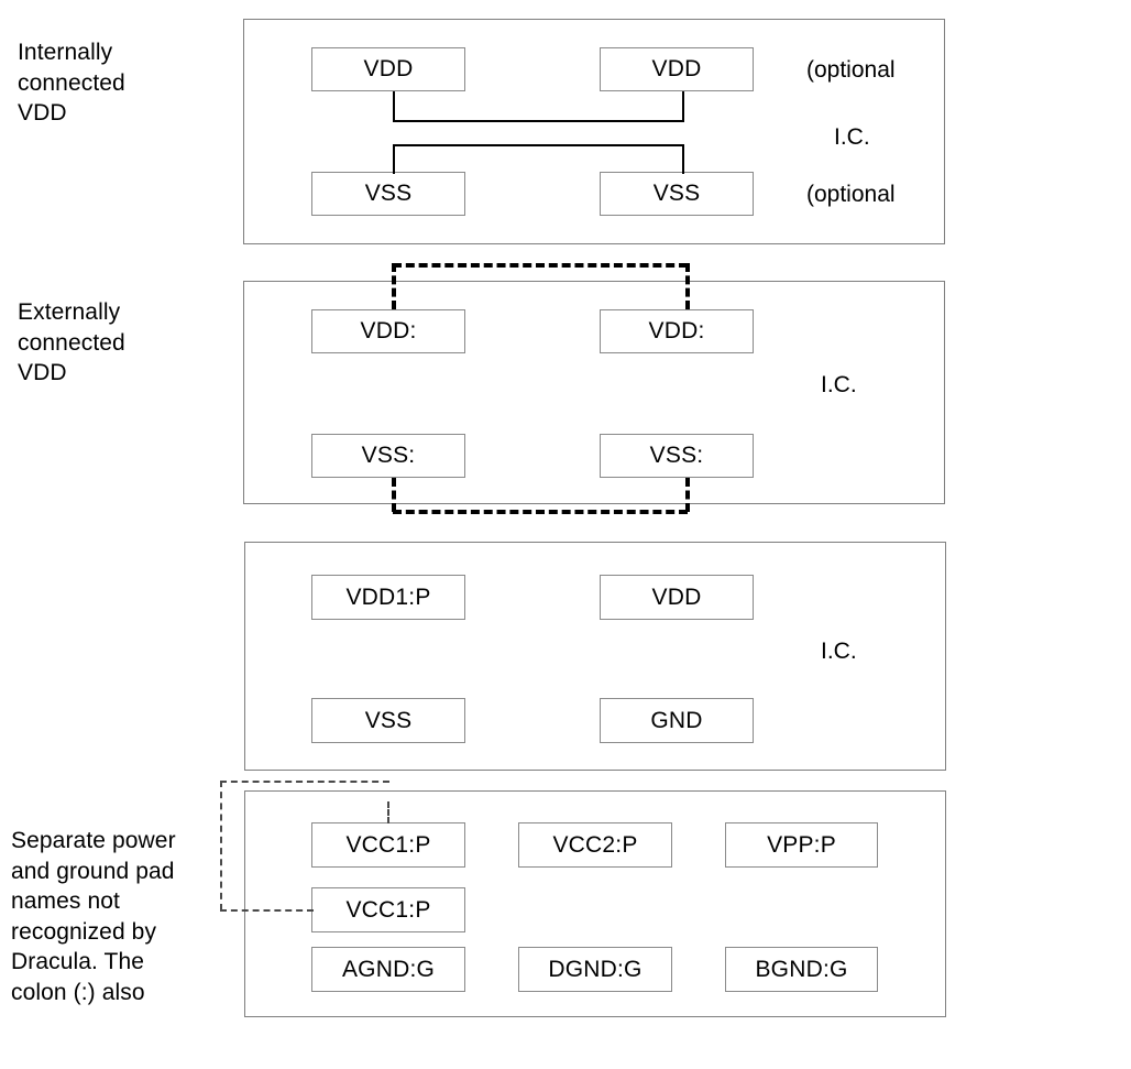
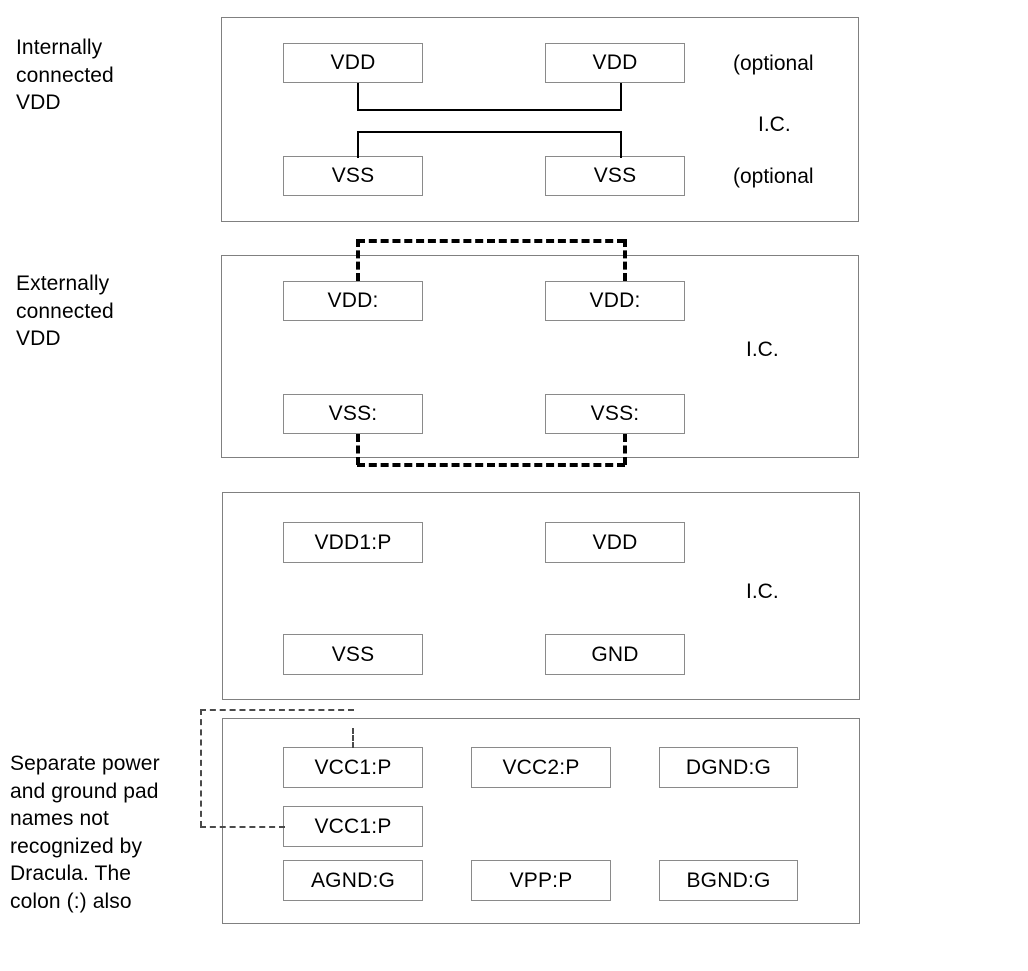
  Internally
  connected
  VDD
  VDD
  VDD
  VSS
  VSS
  (optional
  I.C.
  (optional
  Externally
  connected
  VDD
  VDD:
  VDD:
  VSS:
  VSS:
  I.C.
  VDD1:P
  VDD
  VSS
  GND
  I.C.
  Separate power
  and ground pad
  names not
  recognized by
  Dracula. The
  colon (:) also
  VCC1:P
  VCC2:P
- VPP:P
+ DGND:G
  VCC1:P
  AGND:G
- DGND:G
+ VPP:P
  BGND:G
